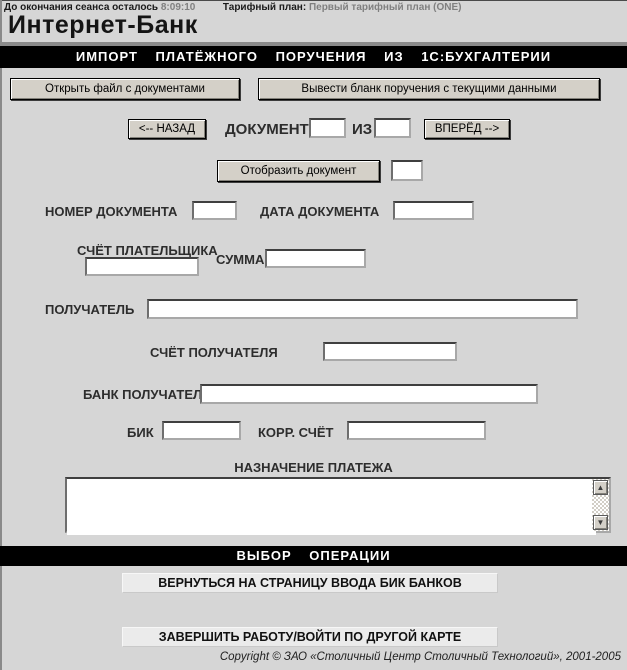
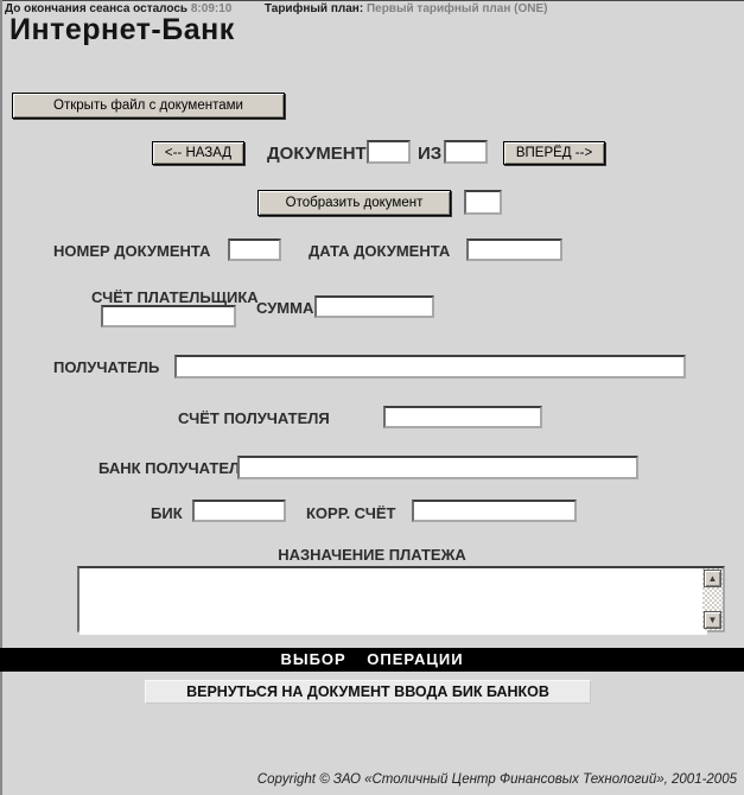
  До окончания сеанса осталось 8:09:10 Тарифный план: Первый тарифный план (ONE)
  Интернет-Банк
- ИМПОРТ ПЛАТЁЖНОГО ПОРУЧЕНИЯ ИЗ 1С:БУХГАЛТЕРИИ
  Открыть файл с документами
- Вывести бланк поручения с текущими данными
  <-- НАЗАД
  ДОКУМЕНТ
  ИЗ
  ВПЕРЁД -->
  Отобразить документ
  НОМЕР ДОКУМЕНТА
  ДАТА ДОКУМЕНТА
  СЧЁТ ПЛАТЕЛЬЩИКА
  СУММА
  ПОЛУЧАТЕЛЬ
  СЧЁТ ПОЛУЧАТЕЛЯ
  БАНК ПОЛУЧАТЕЛ
  БИК
  КОРР. СЧЁТ
  НАЗНАЧЕНИЕ ПЛАТЕЖА
  ▲
  ▼
  ВЫБОР ОПЕРАЦИИ
- ВЕРНУТЬСЯ НА СТРАНИЦУ ВВОДА БИК БАНКОВ
+ ВЕРНУТЬСЯ НА ДОКУМЕНТ ВВОДА БИК БАНКОВ
- ЗАВЕРШИТЬ РАБОТУ/ВОЙТИ ПО ДРУГОЙ КАРТЕ
- Copyright © ЗАО «Столичный Центр Столичный Технологий», 2001-2005
+ Copyright © ЗАО «Столичный Центр Финансовых Технологий», 2001-2005
